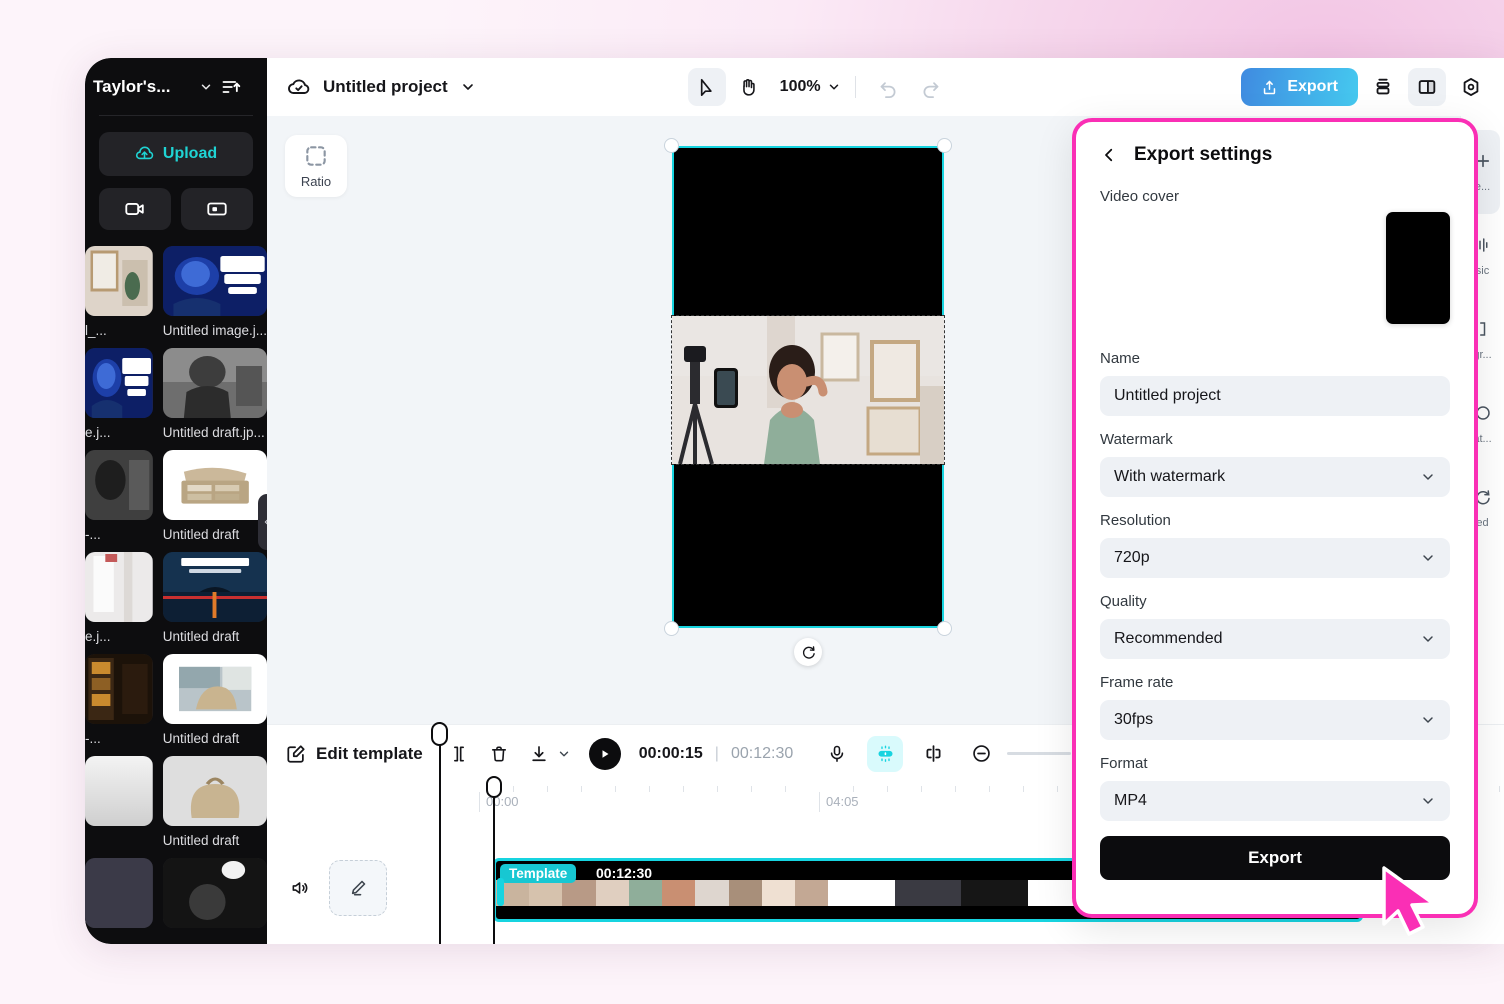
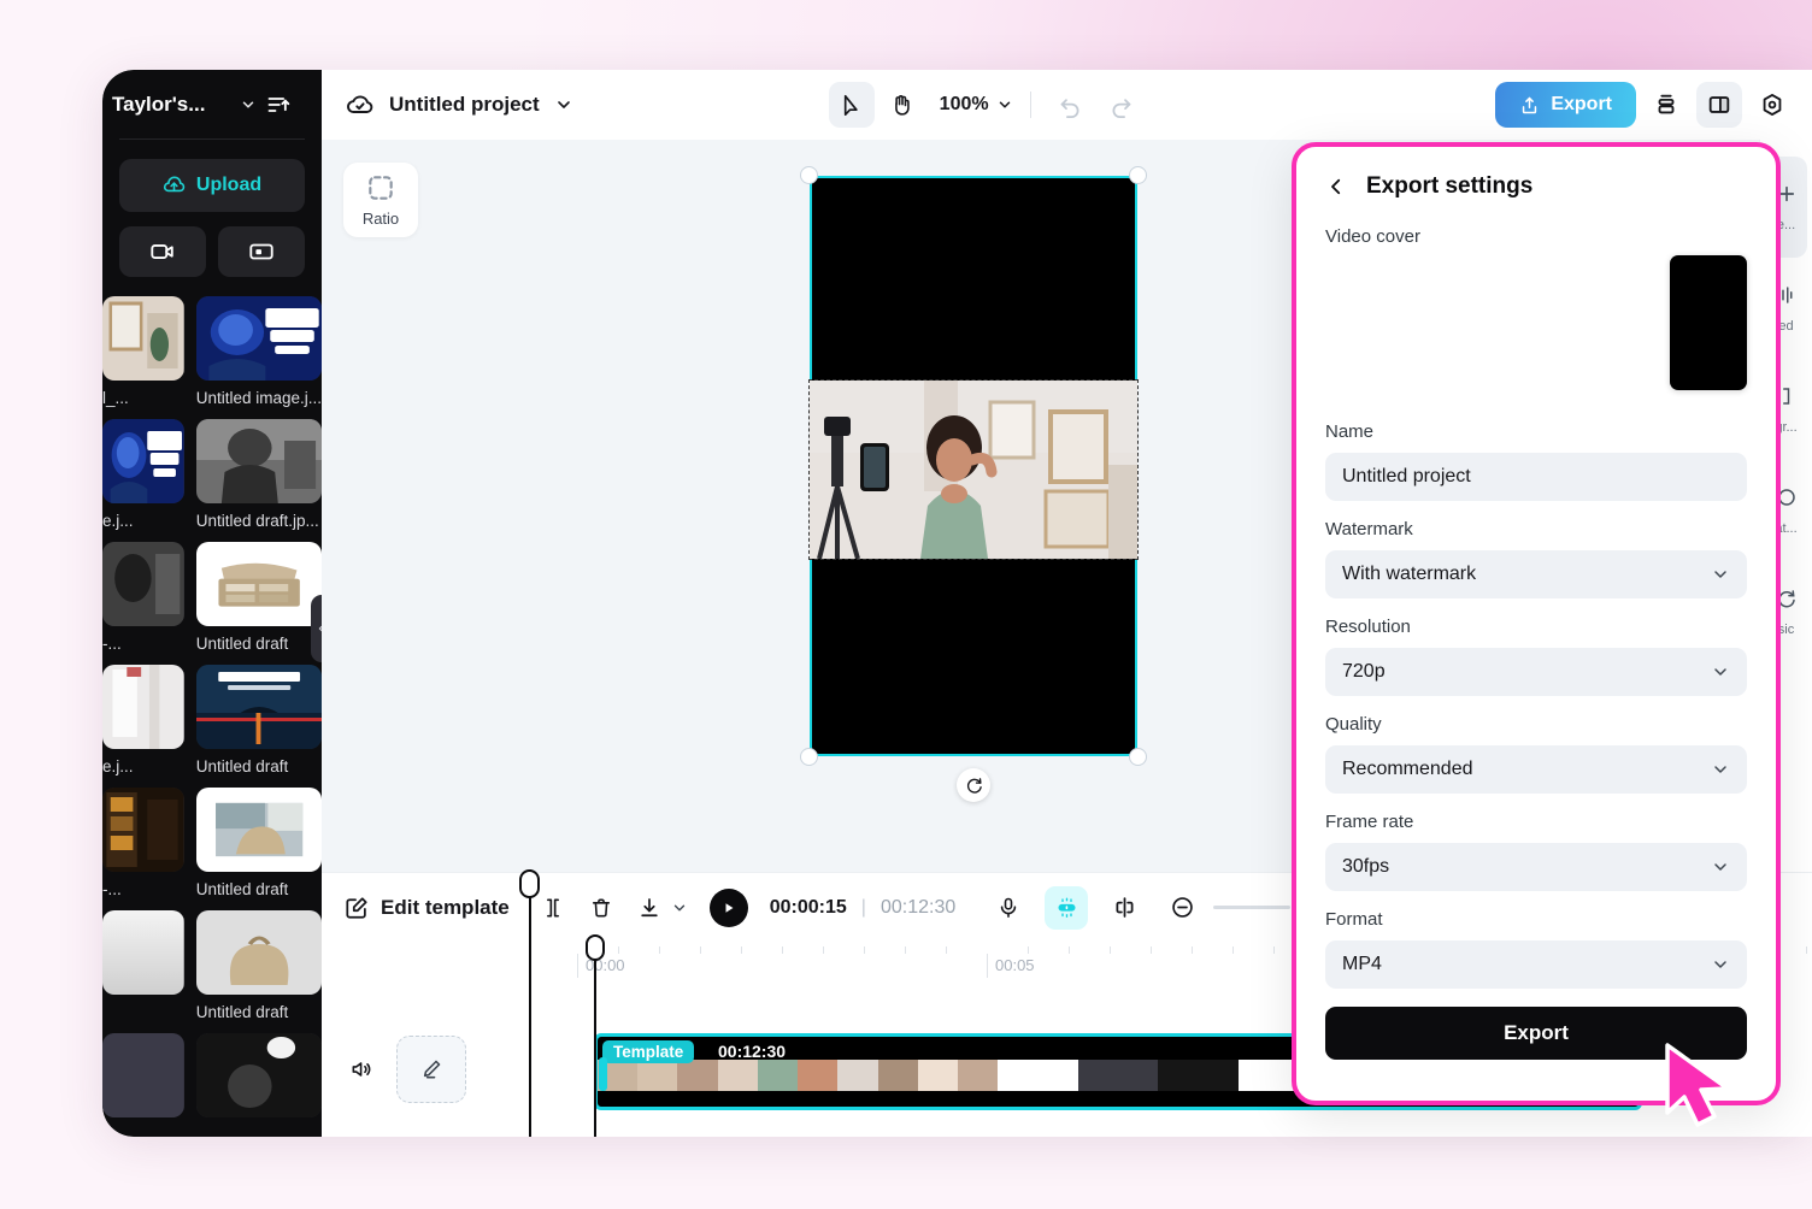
  Taylor's...
  Upload
  l_...
  Untitled image.j...
  e.j...
  Untitled draft.jp...
  -...
  Untitled draft
  e.j...
  Untitled draft
  -...
  Untitled draft
  Untitled draft
  Untitled project
  100%
  Export
  Ratio
  ...
- sic
+ ed
  r...
  t...
- ed
+ sic
  Edit template
  00:00:15
  |
  00:12:30
  00:00
- 04:05
+ 00:05
  Template
  00:12:30
  Export settings
  Video cover
  Name
  Untitled project
  Watermark
  With watermark
  Resolution
  720p
  Quality
  Recommended
  Frame rate
  30fps
  Format
  MP4
  Export
